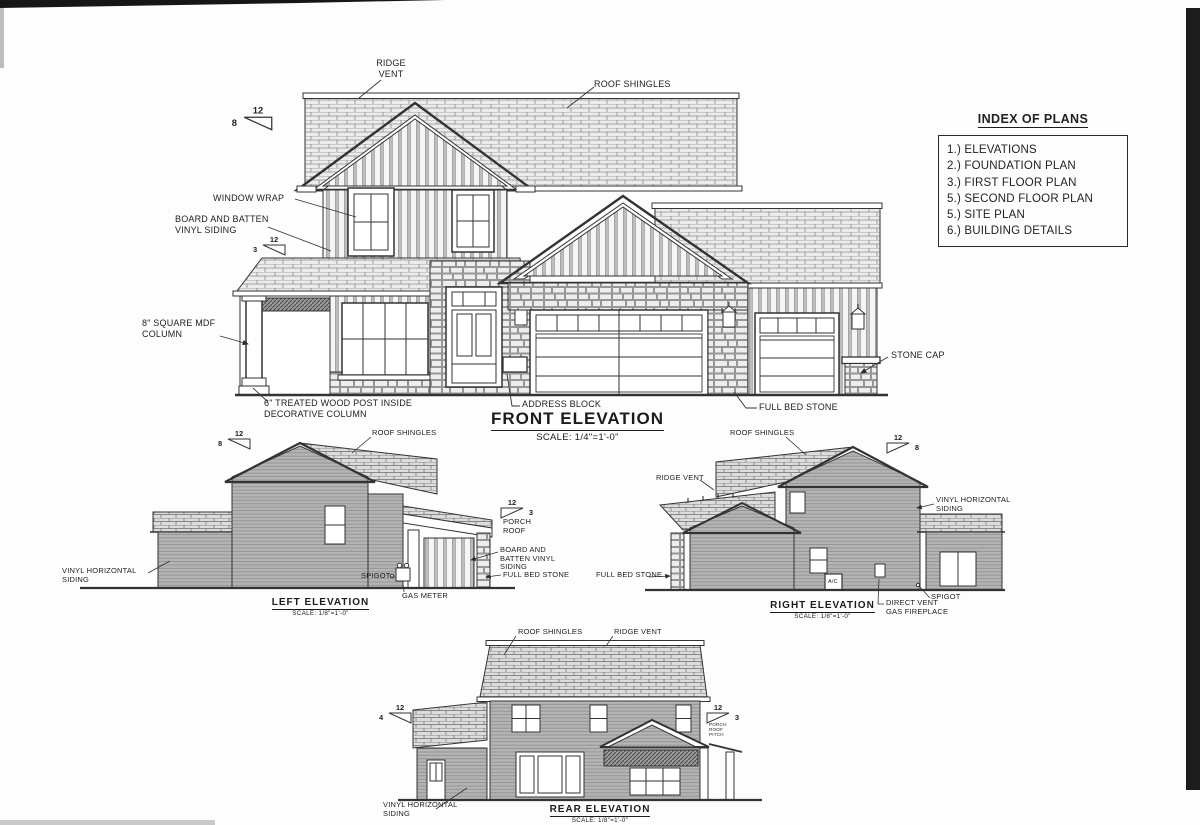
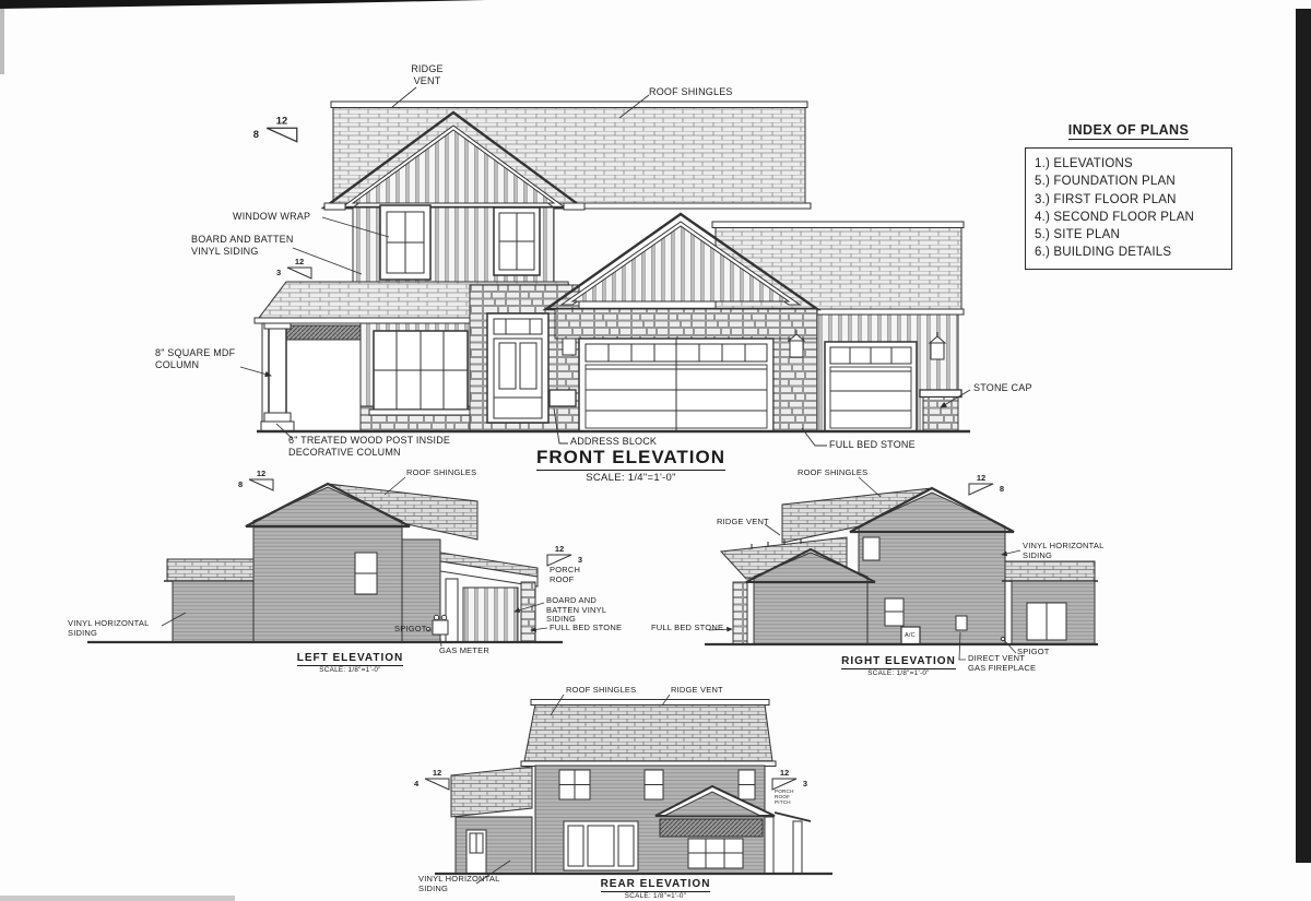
  INDEX OF PLANS
  1.) ELEVATIONS
- 2.) FOUNDATION PLAN
+ 5.) FOUNDATION PLAN
  3.) FIRST FLOOR PLAN
- 5.) SECOND FLOOR PLAN
+ 4.) SECOND FLOOR PLAN
  5.) SITE PLAN
  6.) BUILDING DETAILS
  RIDGE VENT
  ROOF SHINGLES
  12
  8
  WINDOW WRAP
  BOARD AND BATTEN VINYL SIDING
  12
  3
  8" SQUARE MDF COLUMN
  6" TREATED WOOD POST INSIDE DECORATIVE COLUMN
  ADDRESS BLOCK
  FULL BED STONE
  STONE CAP
  FRONT ELEVATION
  SCALE: 1/4"=1'-0"
  12
  8
  ROOF SHINGLES
  VINYL HORIZONTAL SIDING
  SPIGOT
  GAS METER
  12
  3
  PORCH ROOF
  BOARD AND BATTEN VINYL SIDING
  FULL BED STONE
  LEFT ELEVATION
  ROOF SHINGLES
  12
  8
  RIDGE VENT
  VINYL HORIZONTAL SIDING
  FULL BED STONE
  DIRECT VENT GAS FIREPLACE
  SPIGOT
  RIGHT ELEVATION
  ROOF SHINGLES
  RIDGE VENT
  12
  4
  12
  3
  VINYL HORIZONTAL SIDING
  REAR ELEVATION
